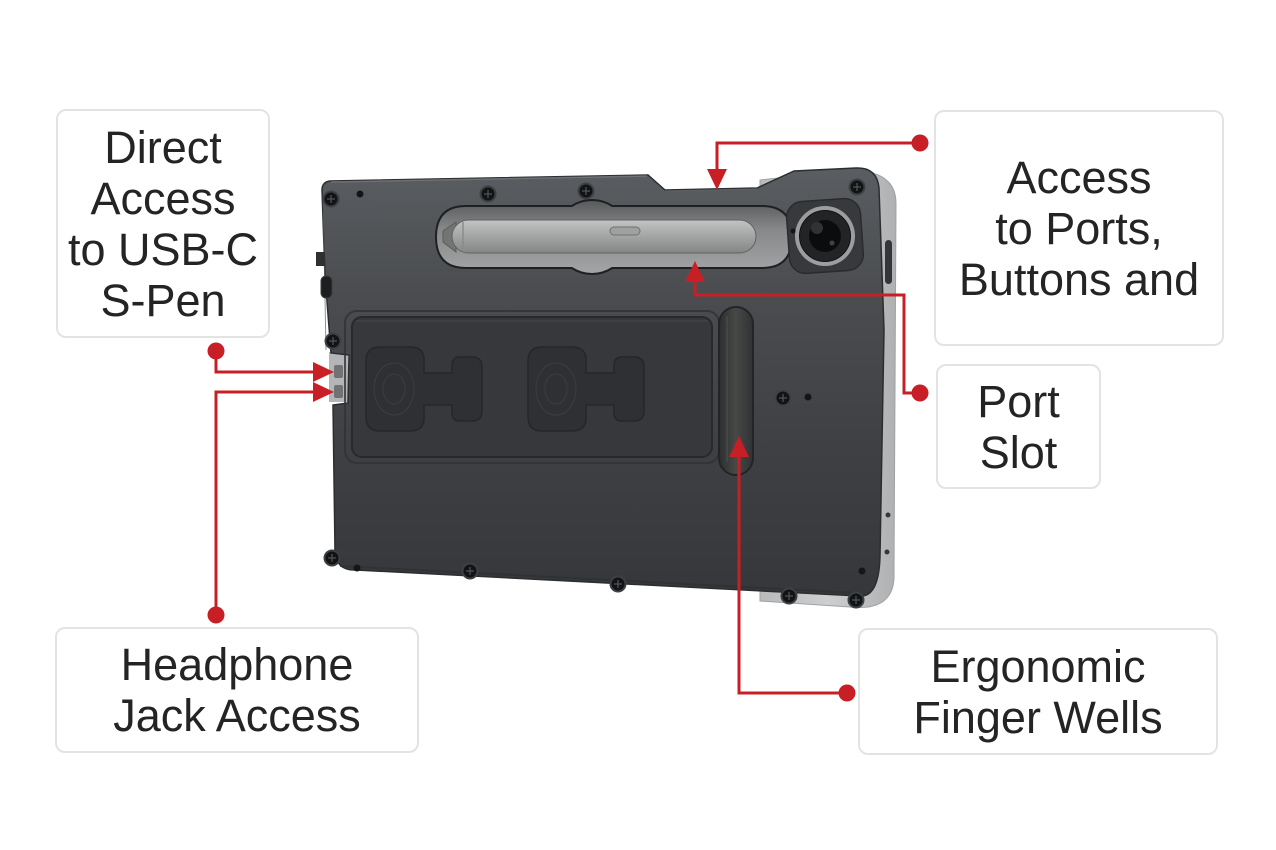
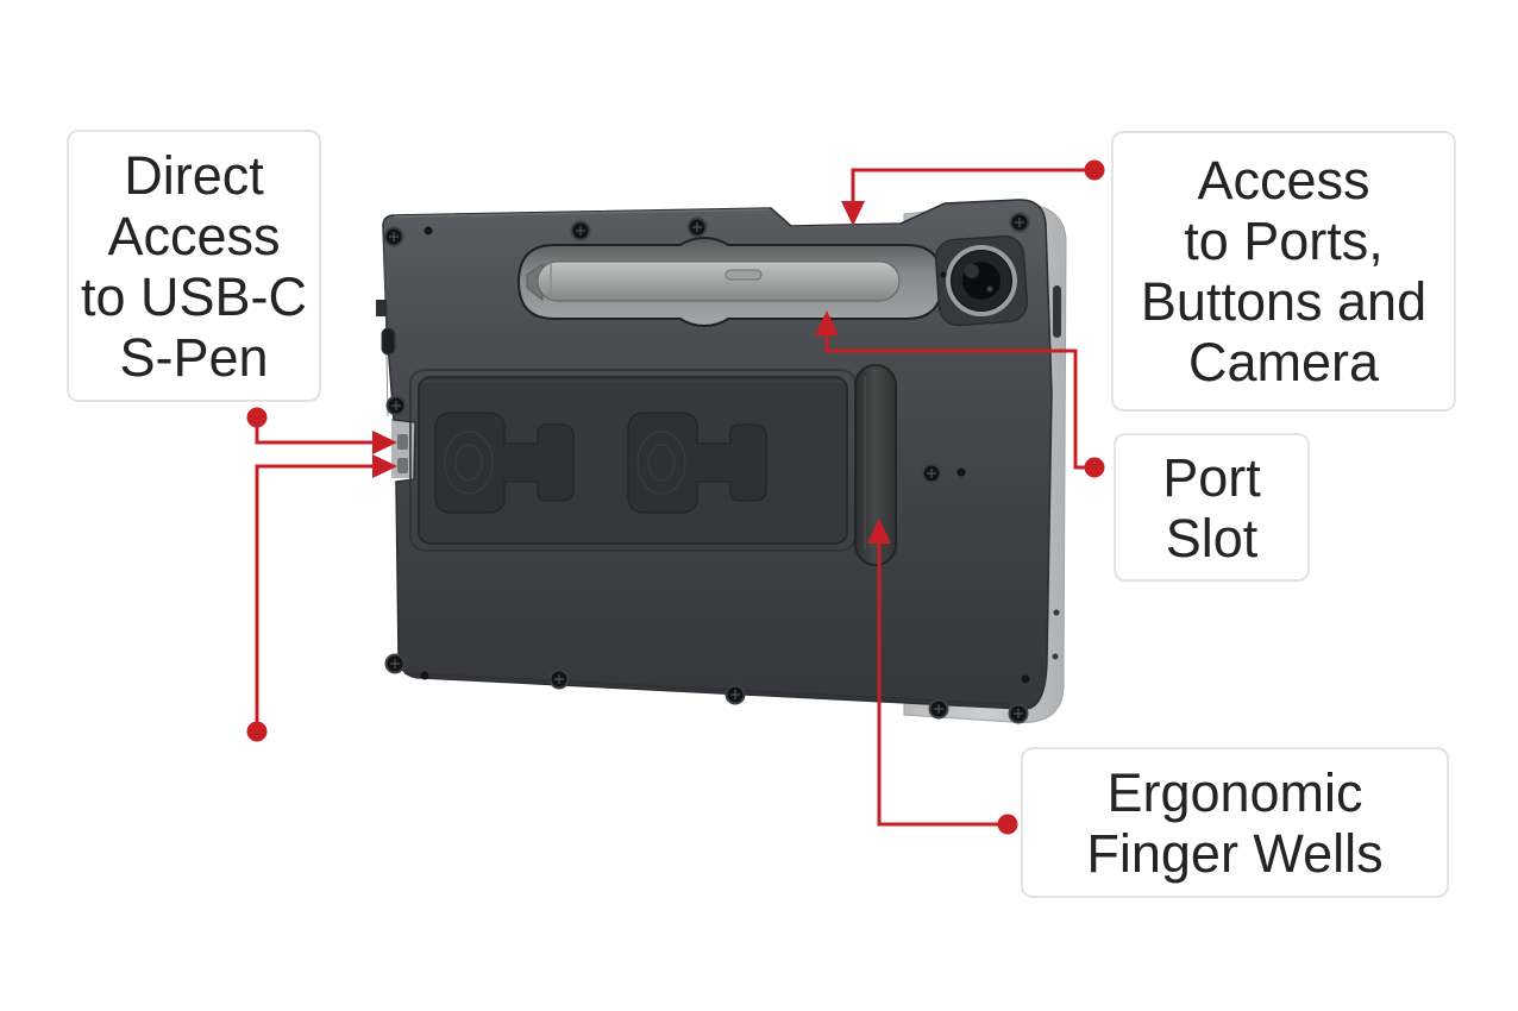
  Direct
  Access
  to USB-C
  S-Pen
  Access
  to Ports,
  Buttons and
+ Camera
  Port
  Slot
- Headphone
- Jack Access
  Ergonomic
  Finger Wells
